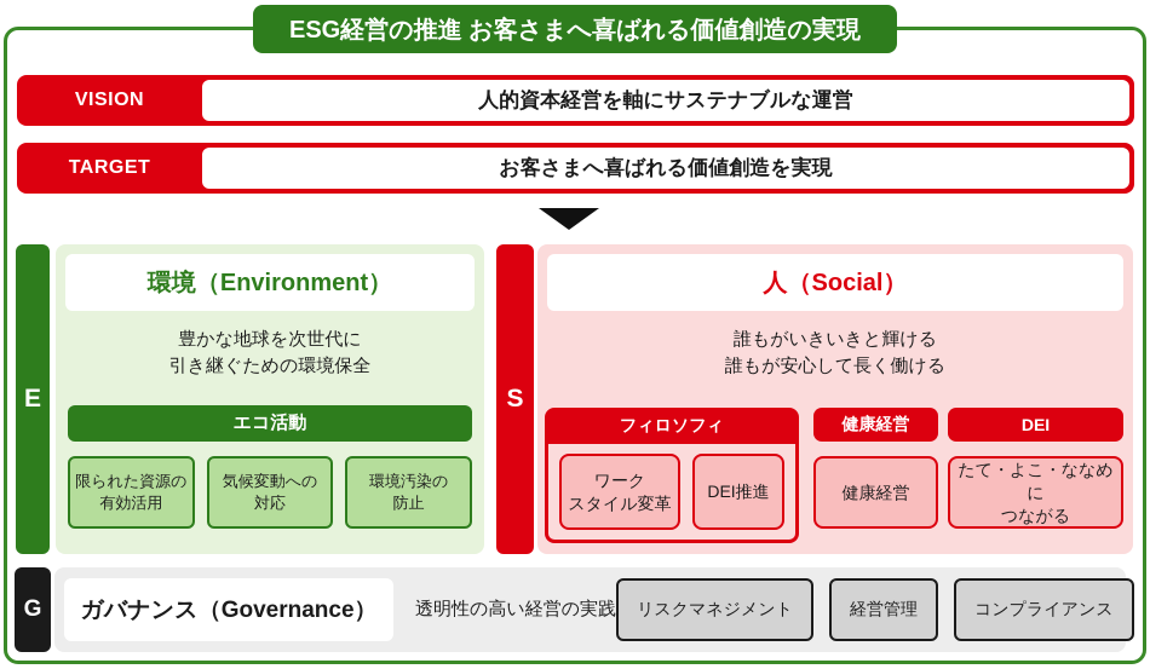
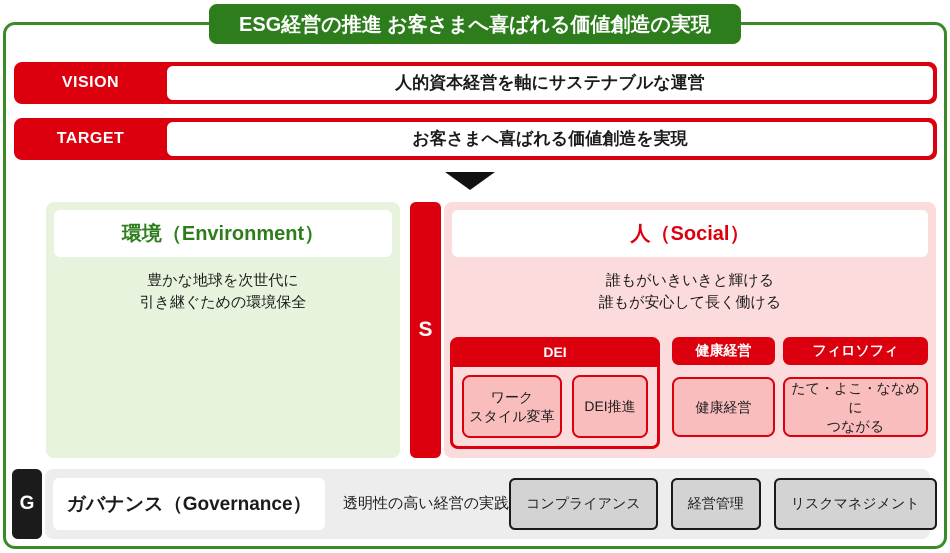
  ESG経営の推進 お客さまへ喜ばれる価値創造の実現
  VISION
  人的資本経営を軸にサステナブルな運営
  TARGET
  お客さまへ喜ばれる価値創造を実現
- E
  環境（Environment）
  豊かな地球を次世代に
  引き継ぐための環境保全
- エコ活動
- 限られた資源の
- 有効活用
- 気候変動への
- 対応
- 環境汚染の
- 防止
  S
  人（Social）
  誰もがいきいきと輝ける
  誰もが安心して長く働ける
- フィロソフィ
+ DEI
  ワーク
  スタイル変革
  DEI推進
  健康経営
  健康経営
- DEI
+ フィロソフィ
  たて・よこ・ななめに
  つながる
  G
  ガバナンス（Governance）
  透明性の高い経営の実践
- リスクマネジメント
+ コンプライアンス
  経営管理
- コンプライアンス
+ リスクマネジメント
